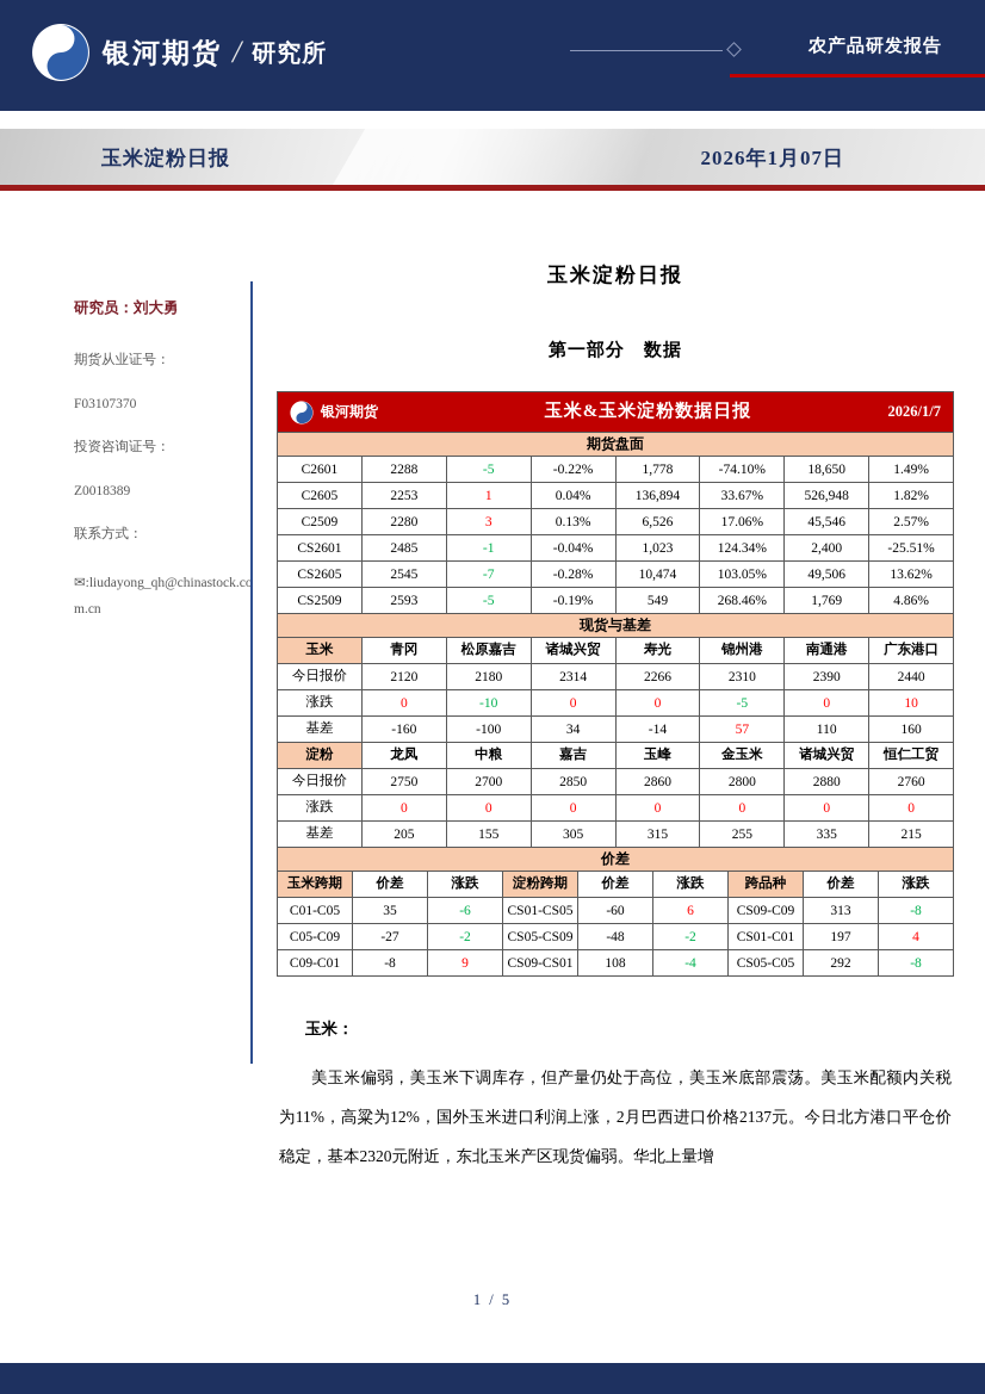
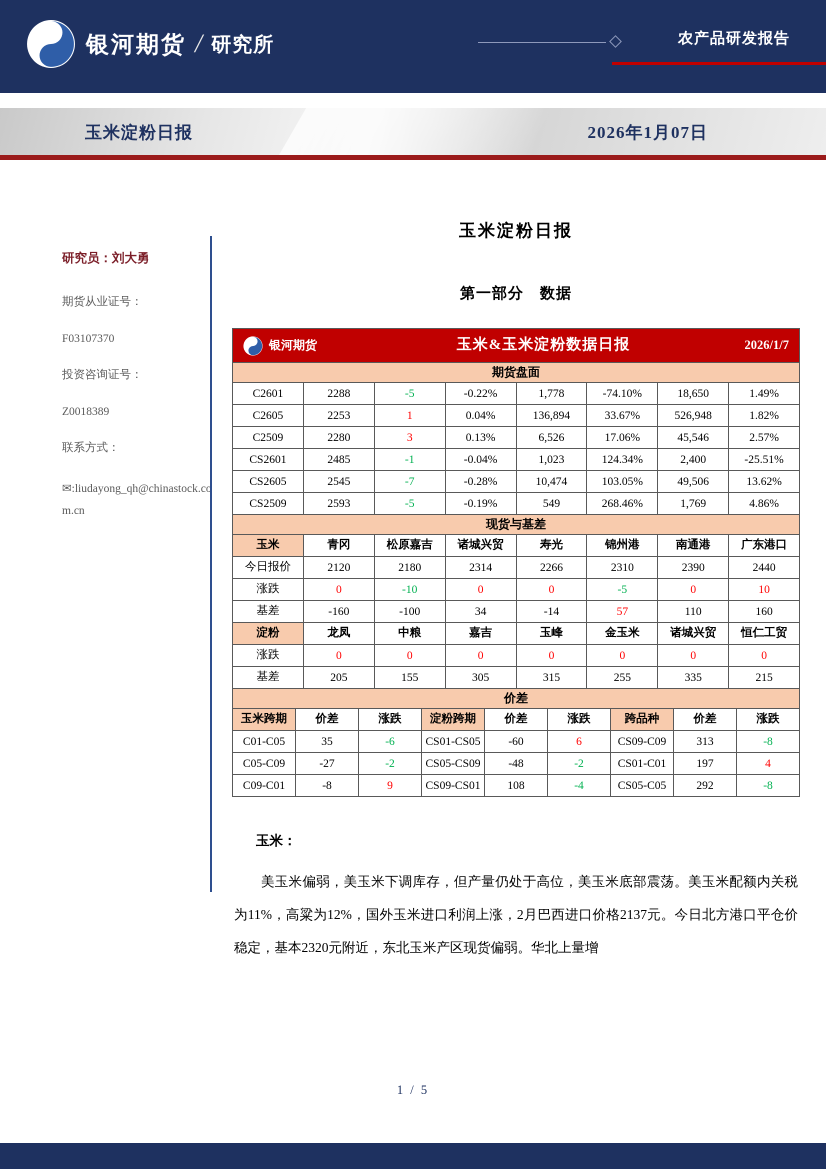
  银河期货
  /
  研究所
  农产品研发报告
  玉米淀粉日报
  2026年1月07日
  研究员：刘大勇
  期货从业证号：
  F03107370
  投资咨询证号：
  Z0018389
  联系方式：
  ✉:liudayong_qh@chinastock.com.cn
  玉米淀粉日报
  第一部分 数据
  银河期货
  玉米&玉米淀粉数据日报
  2026/1/7
  期货盘面
  C2601	2288	-5	-0.22%	1,778	-74.10%	18,650	1.49%
  C2605	2253	1	0.04%	136,894	33.67%	526,948	1.82%
  C2509	2280	3	0.13%	6,526	17.06%	45,546	2.57%
  CS2601	2485	-1	-0.04%	1,023	124.34%	2,400	-25.51%
  CS2605	2545	-7	-0.28%	10,474	103.05%	49,506	13.62%
  CS2509	2593	-5	-0.19%	549	268.46%	1,769	4.86%
  现货与基差
  玉米	青冈	松原嘉吉	诸城兴贸	寿光	锦州港	南通港	广东港口
  今日报价	2120	2180	2314	2266	2310	2390	2440
  涨跌	0	-10	0	0	-5	0	10
  基差	-160	-100	34	-14	57	110	160
  淀粉	龙凤	中粮	嘉吉	玉峰	金玉米	诸城兴贸	恒仁工贸
- 今日报价	2750	2700	2850	2860	2800	2880	2760
  涨跌	0	0	0	0	0	0	0
  基差	205	155	305	315	255	335	215
  价差
  玉米跨期	价差	涨跌	淀粉跨期	价差	涨跌	跨品种	价差	涨跌
  C01-C05	35	-6	CS01-CS05	-60	6	CS09-C09	313	-8
  C05-C09	-27	-2	CS05-CS09	-48	-2	CS01-C01	197	4
  C09-C01	-8	9	CS09-CS01	108	-4	CS05-C05	292	-8
  玉米：
  美玉米偏弱，美玉米下调库存，但产量仍处于高位，美玉米底部震荡。美玉米配额内关税为11%，高粱为12%，国外玉米进口利润上涨，2月巴西进口价格2137元。今日北方港口平仓价稳定，基本2320元附近，东北玉米产区现货偏弱。华北上量增
  1 / 5
